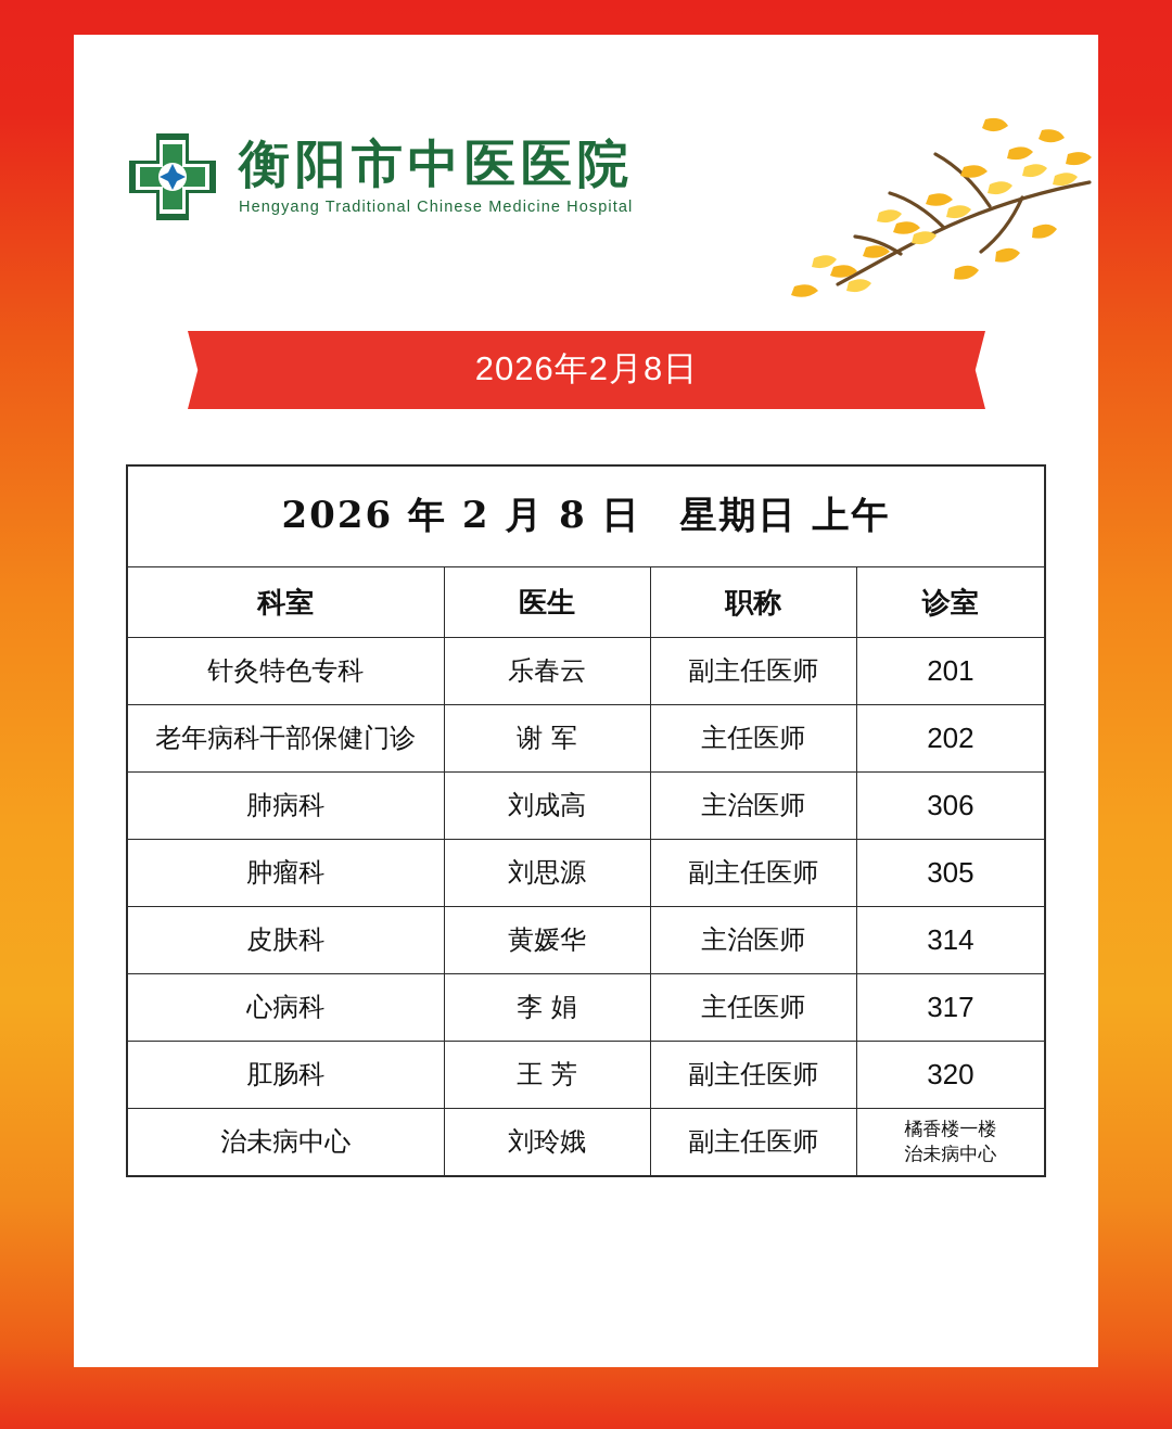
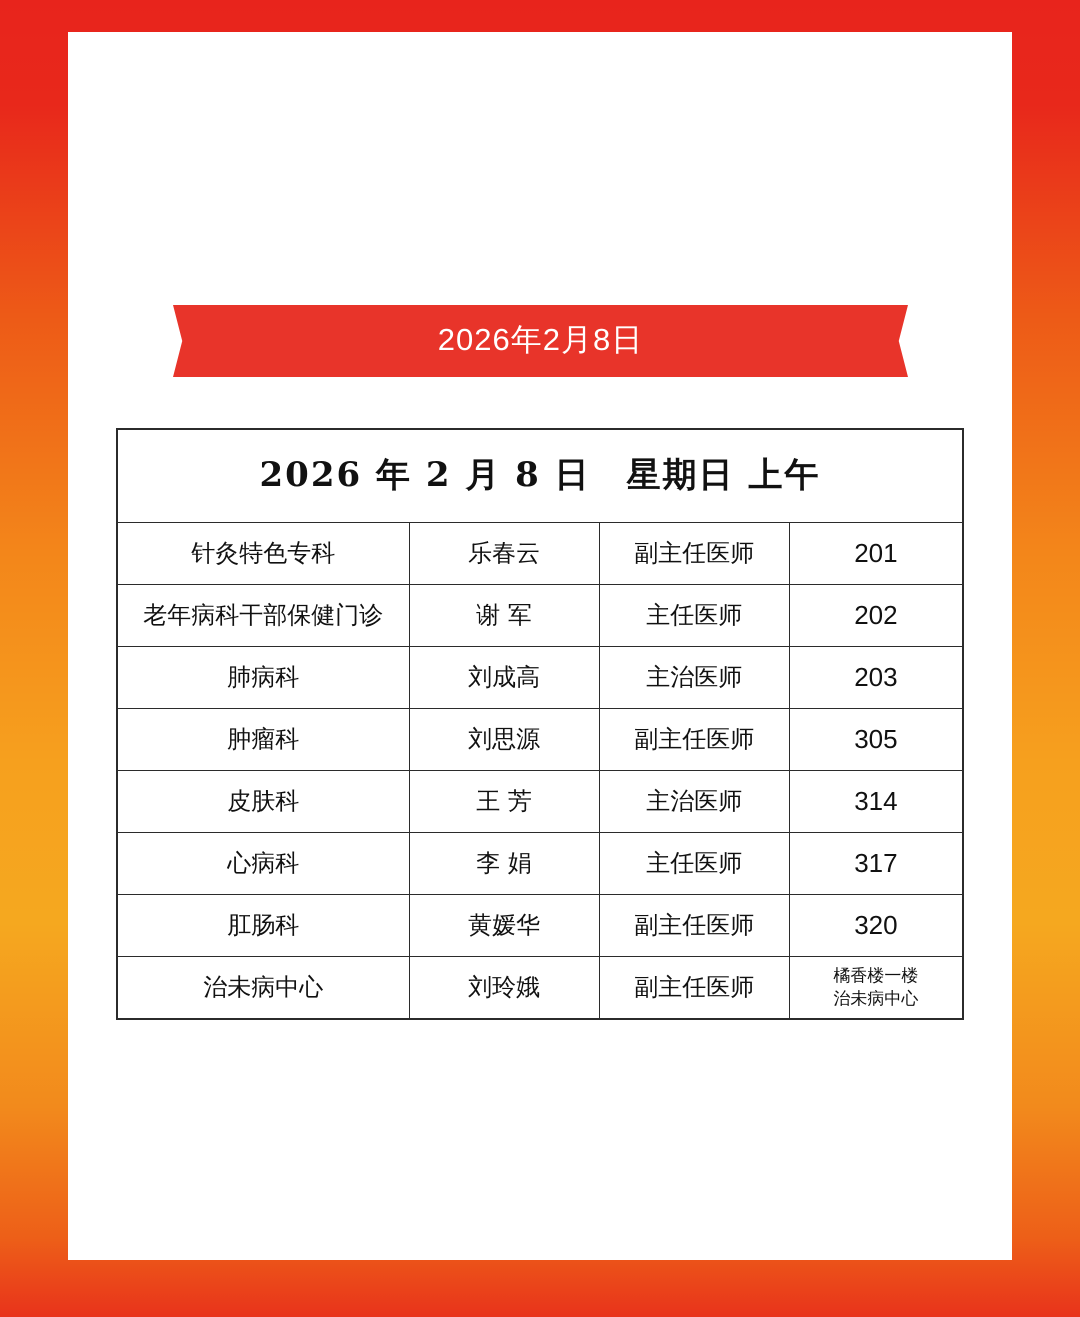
- 衡阳市中医医院
- Hengyang Traditional Chinese Medicine Hospital
  2026年2月8日
  2026 年 2 月 8 日 星期日 上午
- 科室	医生	职称	诊室
  针灸特色专科	乐春云	副主任医师	201
  老年病科干部保健门诊	谢 军	主任医师	202
- 肺病科	刘成高	主治医师	306
+ 肺病科	刘成高	主治医师	203
  肿瘤科	刘思源	副主任医师	305
- 皮肤科	黄媛华	主治医师	314
+ 皮肤科	王 芳	主治医师	314
  心病科	李 娟	主任医师	317
- 肛肠科	王 芳	副主任医师	320
+ 肛肠科	黄媛华	副主任医师	320
  治未病中心	刘玲娥	副主任医师	橘香楼一楼治未病中心
